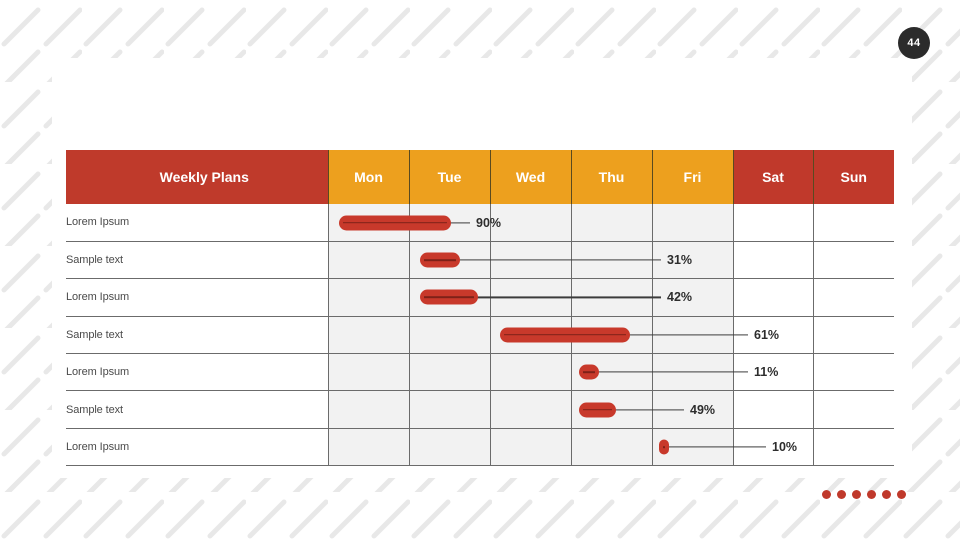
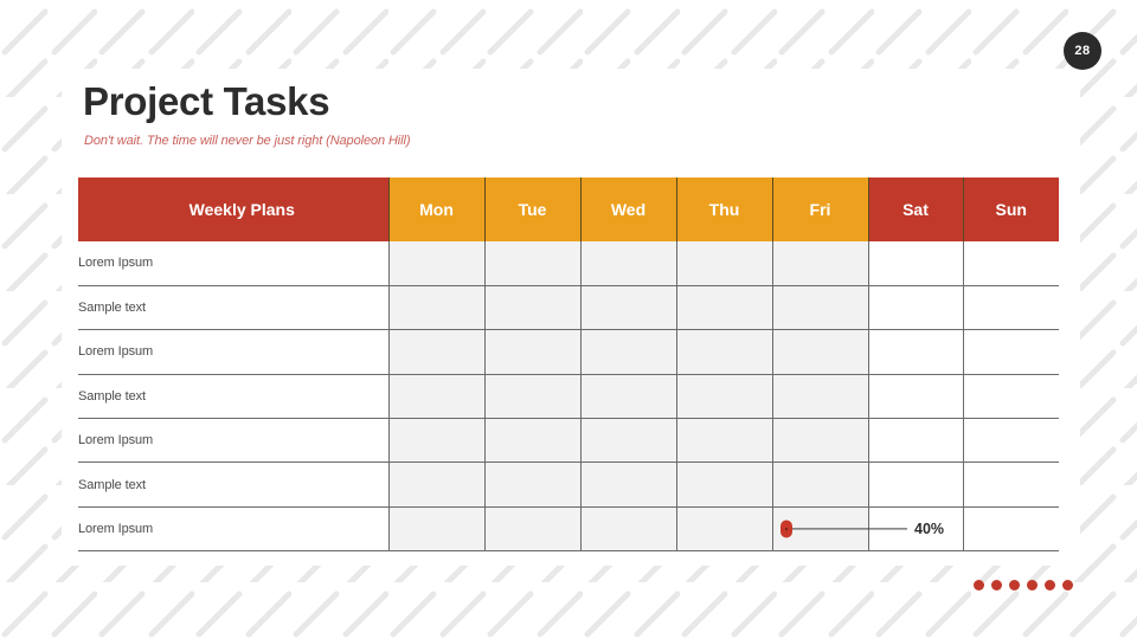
- 44
+ 28
+ Project Tasks
+ Don't wait. The time will never be just right (Napoleon Hill)
  Weekly Plans	Mon	Tue	Wed	Thu	Fri	Sat	Sun
  Lorem Ipsum
  Sample text
  Lorem Ipsum
  Sample text
  Lorem Ipsum
  Sample text
  Lorem Ipsum
- 90%
- 31%
- 42%
- 61%
- 11%
- 49%
- 10%
+ 40%
